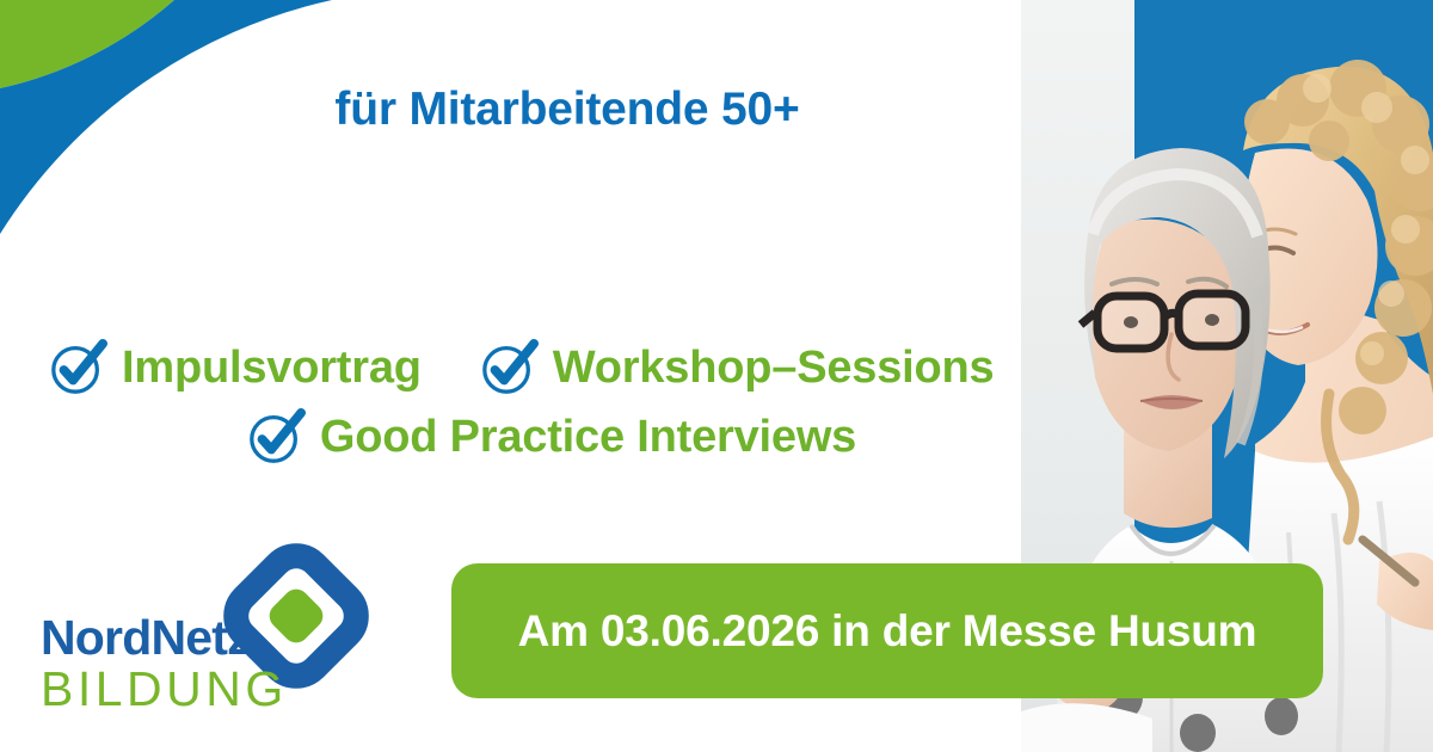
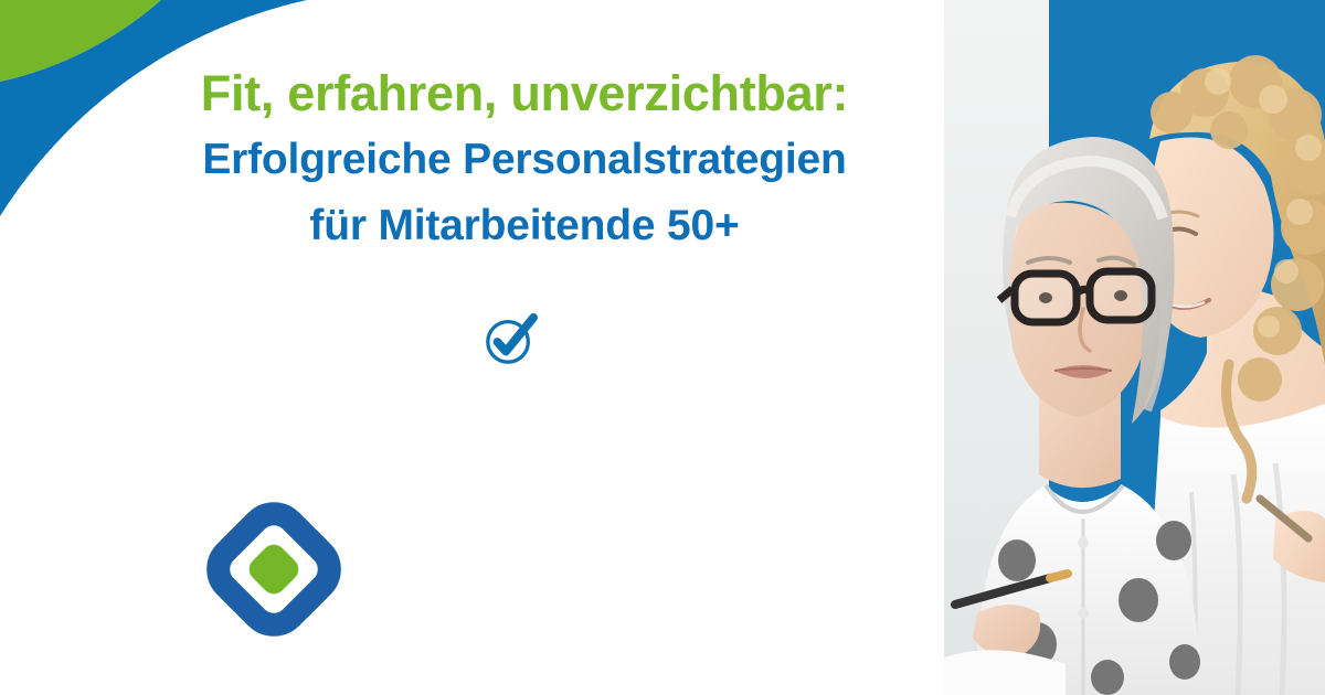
+ Fit, erfahren, unverzichtbar:
+ Erfolgreiche Personalstrategien
  für Mitarbeitende 50+
- Impulsvortrag
- Workshop–Sessions
- Good Practice Interviews
- NordNetz
- BILDUNG
- Am 03.06.2026 in der Messe Husum
